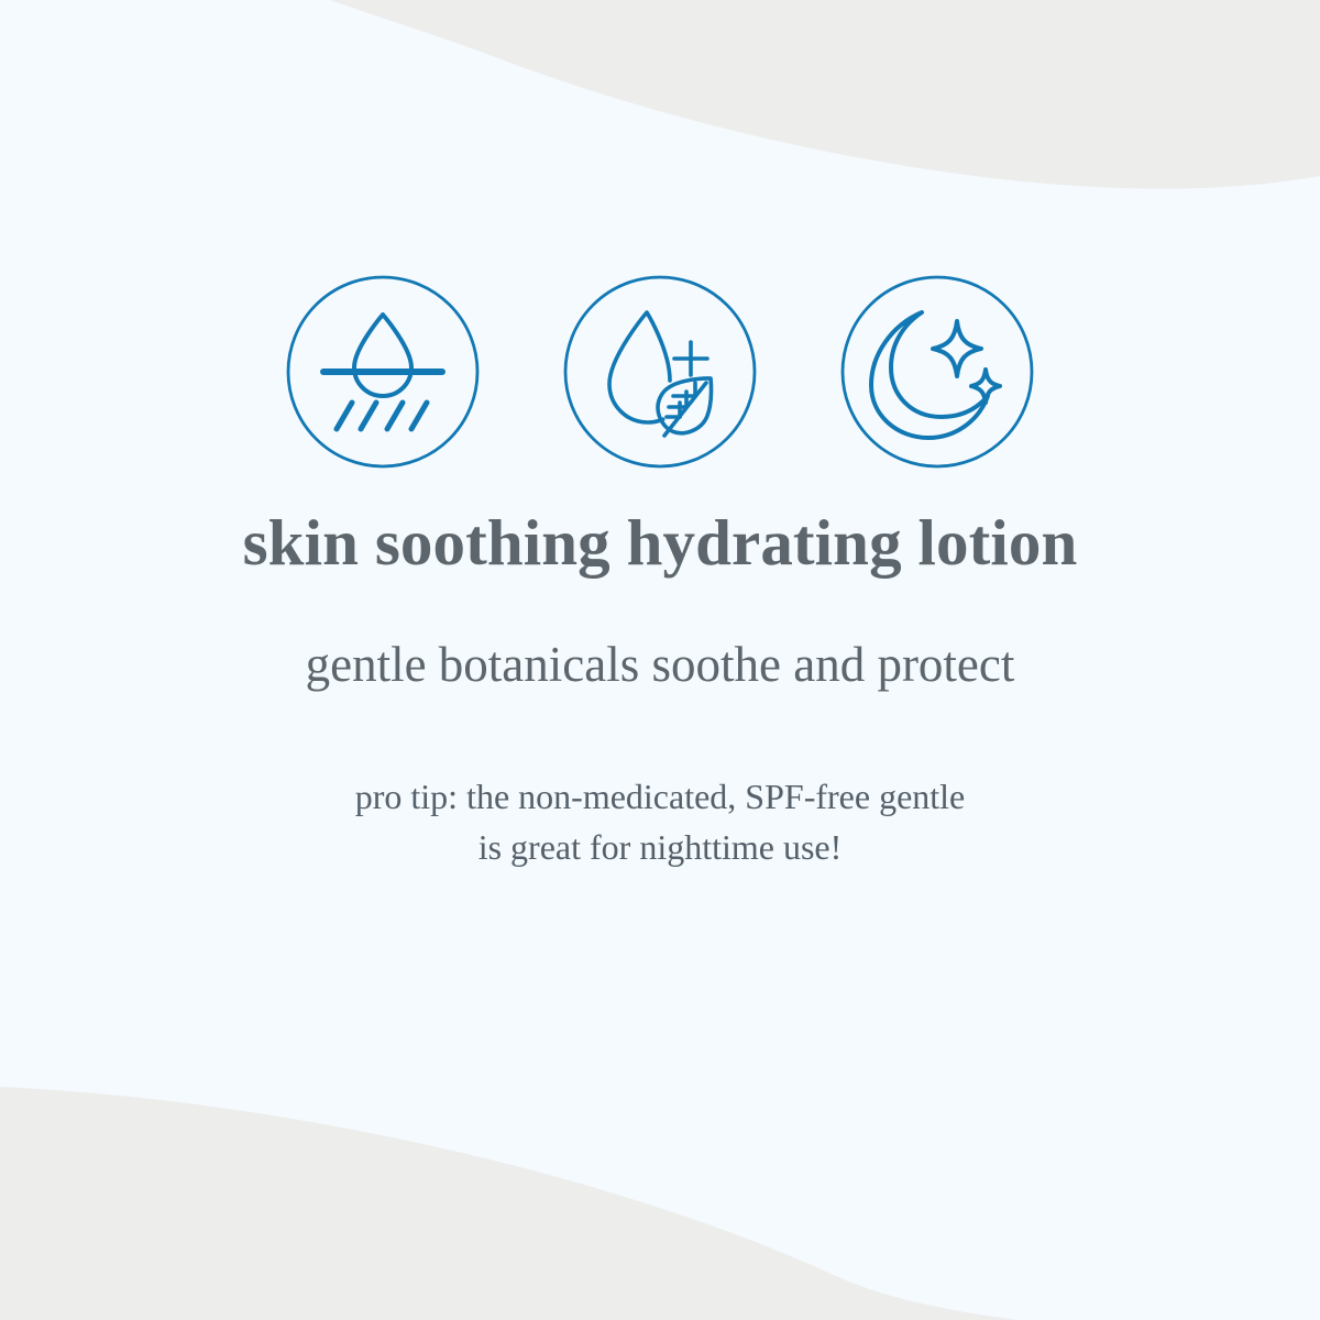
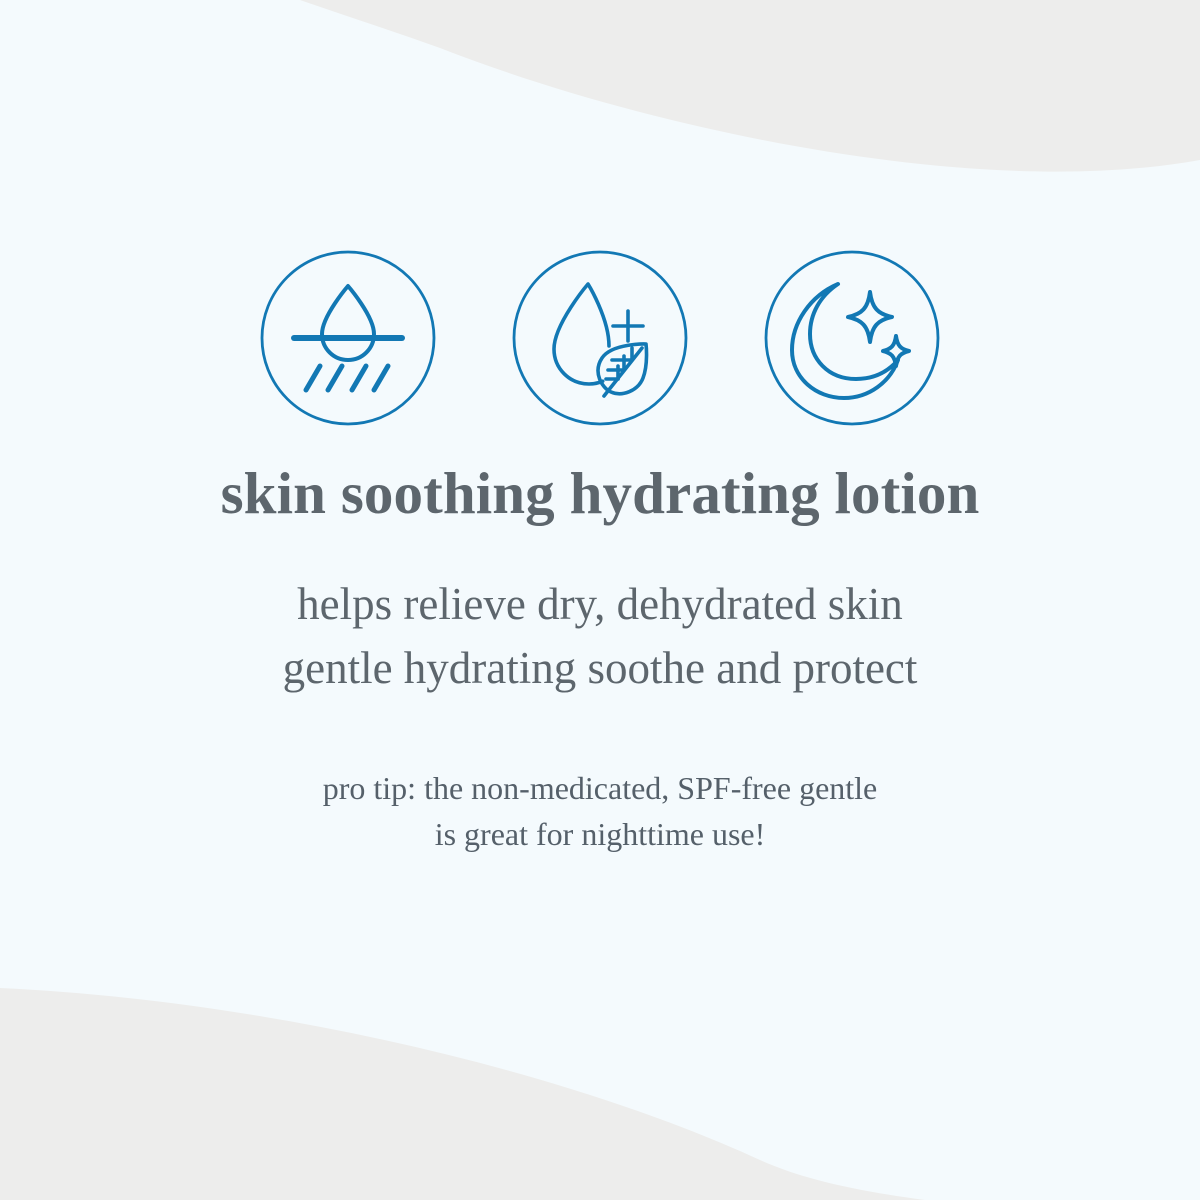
  skin soothing hydrating lotion
+ helps relieve dry, dehydrated skin
- gentle botanicals soothe and protect
+ gentle hydrating soothe and protect
  pro tip: the non-medicated, SPF-free gentle
  is great for nighttime use!
